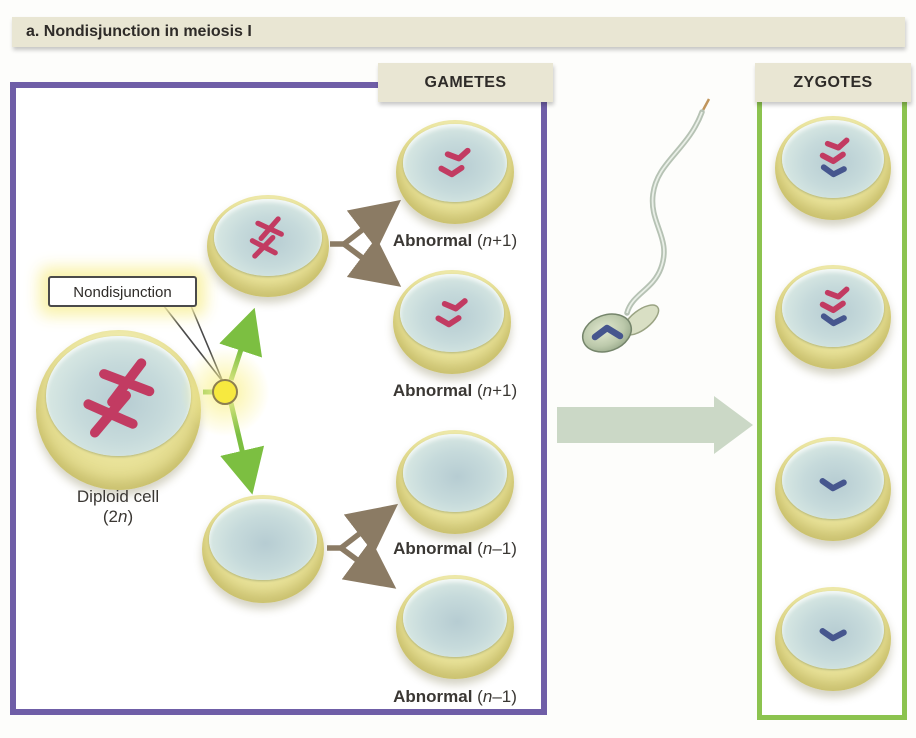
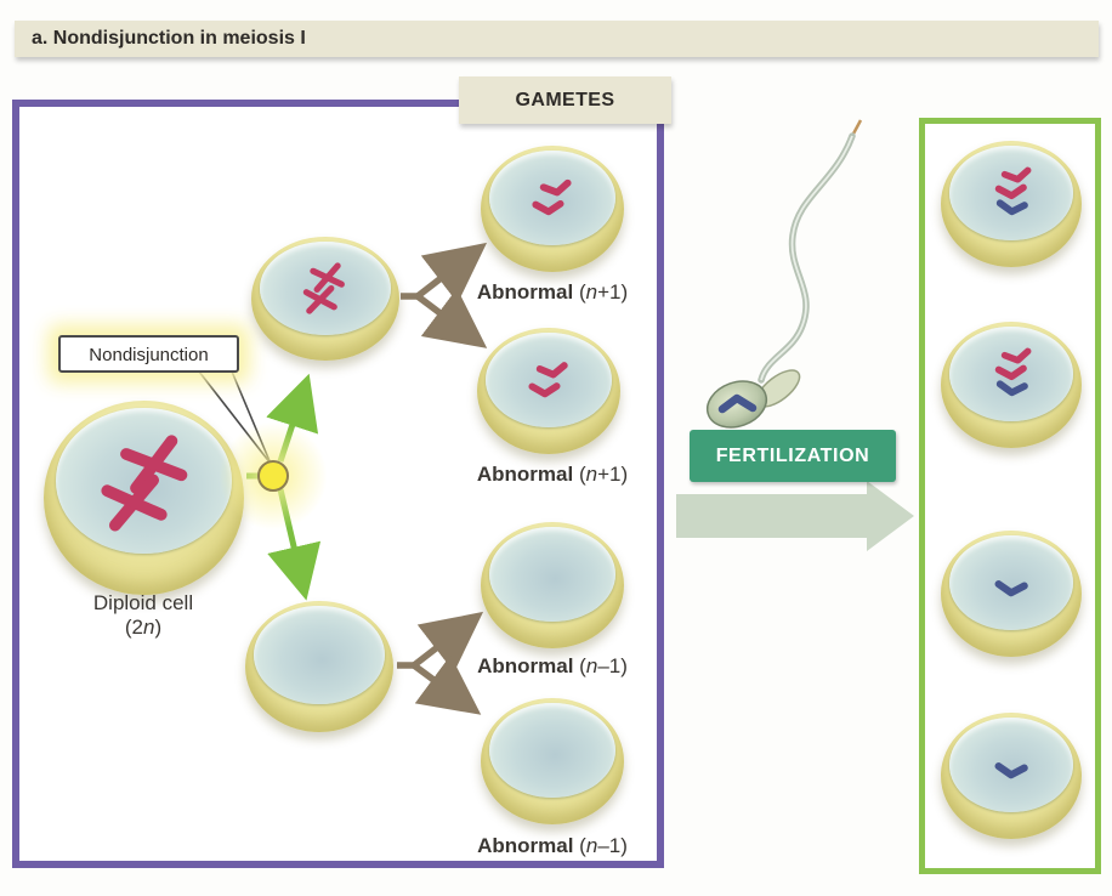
  a. Nondisjunction in meiosis I
  GAMETES
- ZYGOTES
  Nondisjunction
  Diploid cell
  (2n)
  Abnormal (n+1)
  Abnormal (n+1)
  Abnormal (n–1)
  Abnormal (n–1)
+ FERTILIZATION
